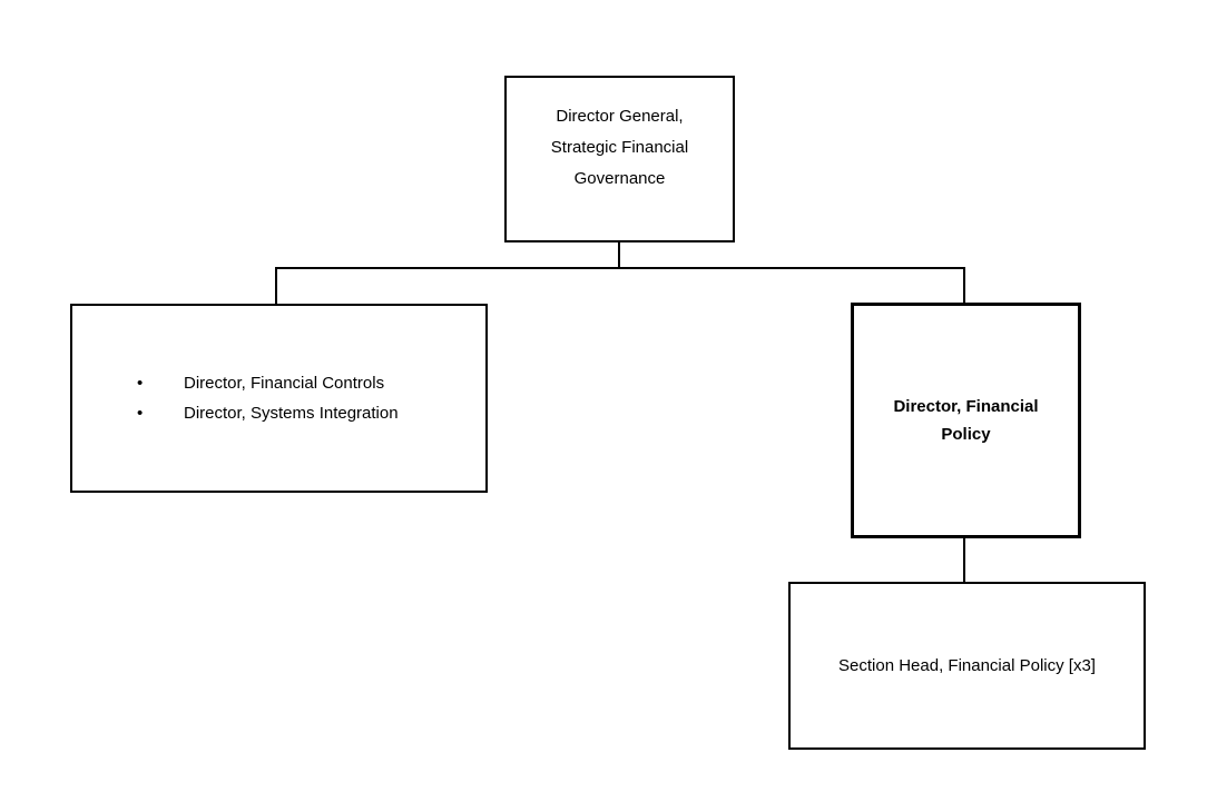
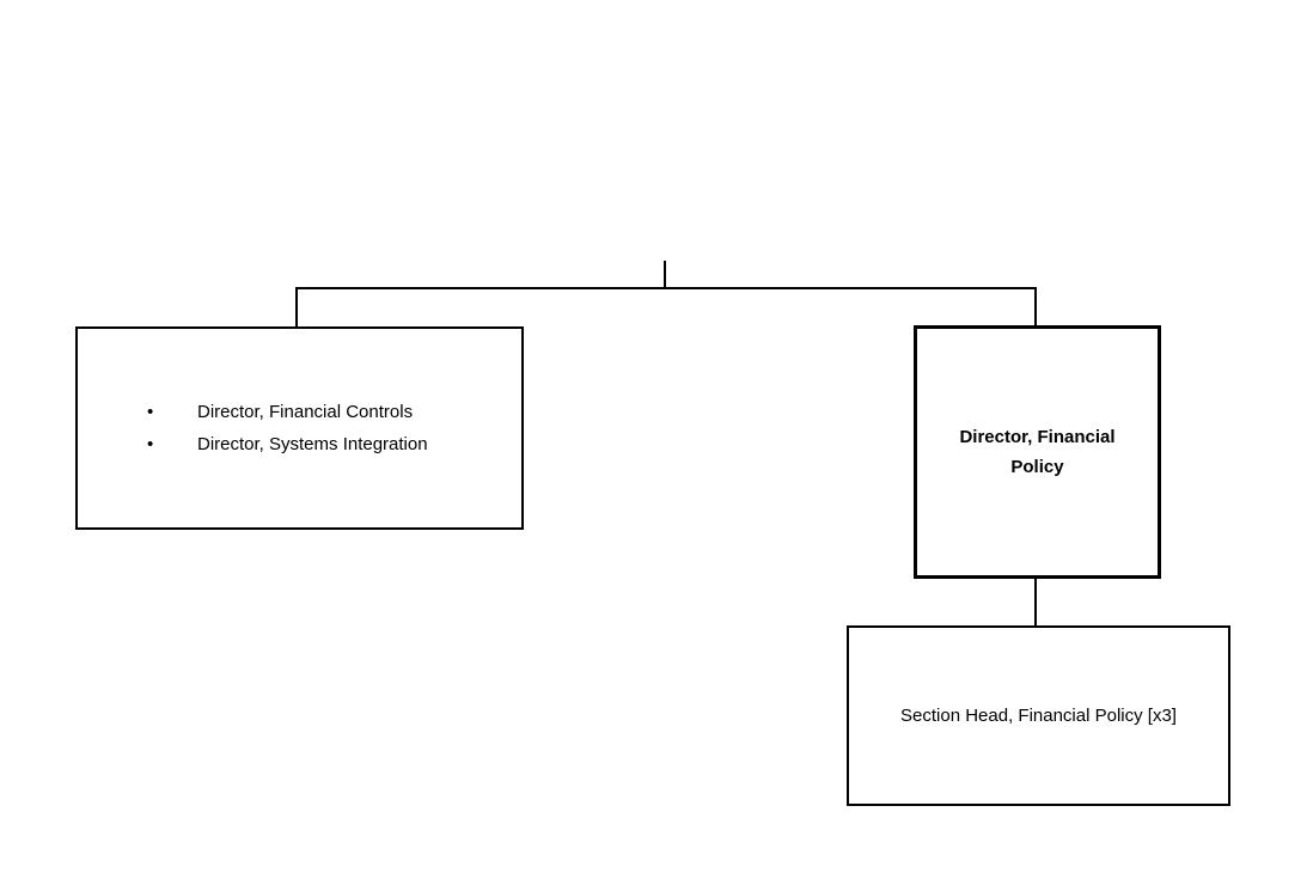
- Director General,
- Strategic Financial
- Governance
  •
  Director, Financial Controls
  •
  Director, Systems Integration
  Director, Financial
  Policy
  Section Head, Financial Policy [x3]
